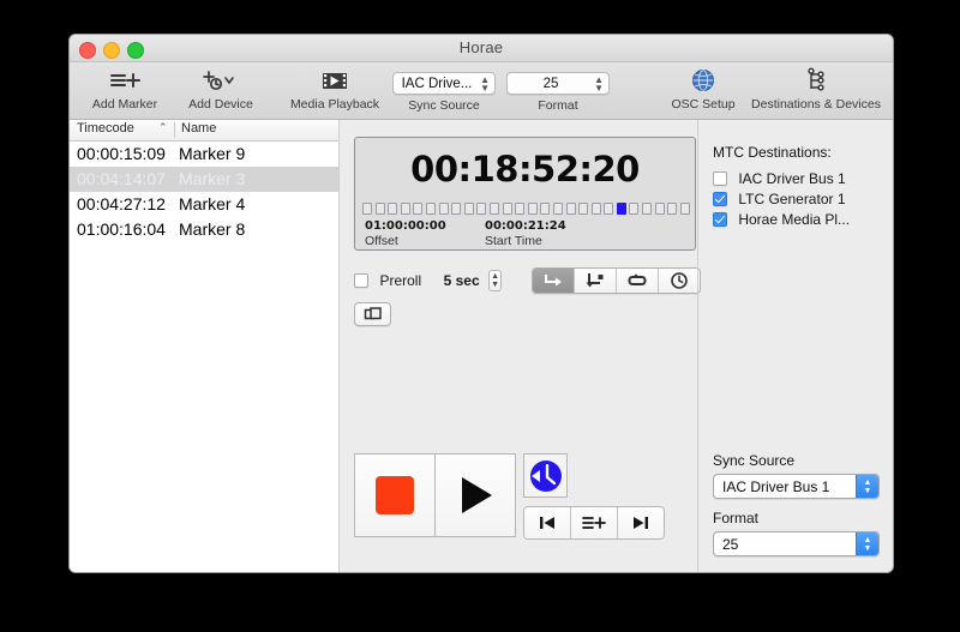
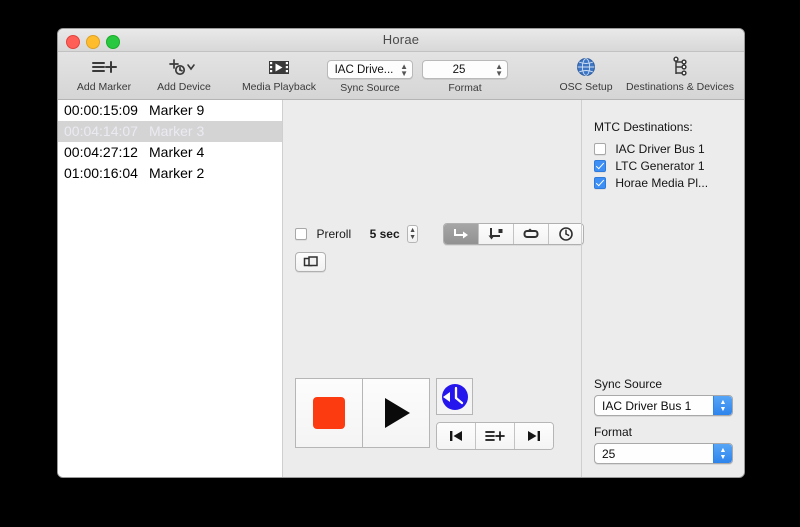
  Horae
  Add Marker
  Add Device
  Media Playback
  IAC Drive...
  ▲
  ▼
  Sync Source
  25
  ▲
  ▼
  Format
  OSC Setup
  Destinations & Devices
- Timecode
- ⌃
- Name
  00:00:15:09
  Marker 9
  00:04:14:07
  Marker 3
  00:04:27:12
  Marker 4
  01:00:16:04
- Marker 8
+ Marker 2
- 00:18:52:20
- 01:00:00:00
- Offset
- 00:00:21:24
- Start Time
  Preroll 5 sec
  MTC Destinations:
  IAC Driver Bus 1
  LTC Generator 1
  Horae Media Pl...
  Sync Source
  IAC Driver Bus 1
  Format
  25
